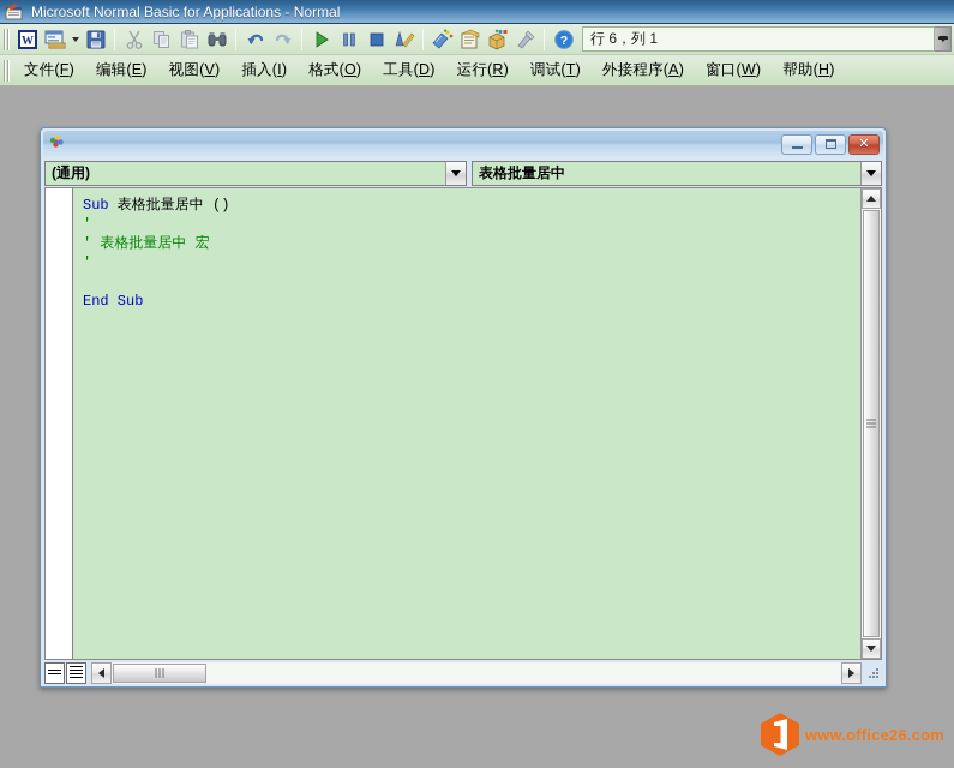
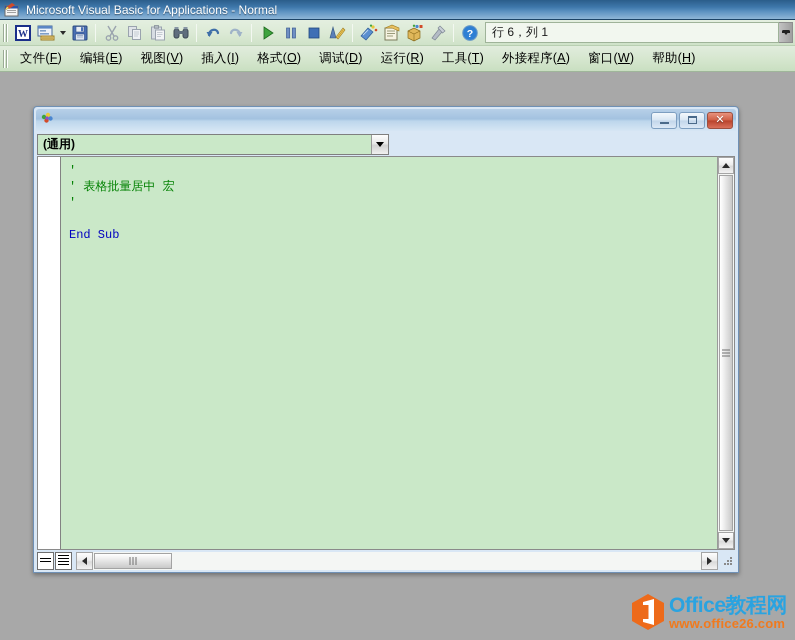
- Microsoft Normal Basic for Applications - Normal
+ Microsoft Visual Basic for Applications - Normal
  W
  ?
  行 6，列 1
  文件(F)
  编辑(E)
  视图(V)
  插入(I)
  格式(O)
- 工具(D)
+ 调试(D)
  运行(R)
- 调试(T)
+ 工具(T)
  外接程序(A)
  窗口(W)
  帮助(H)
  ✕
  (通用)
- 表格批量居中
- Sub 表格批量居中 ()
  '
  ' 表格批量居中 宏
  '
  End Sub
+ Office教程网
  www.office26.com
